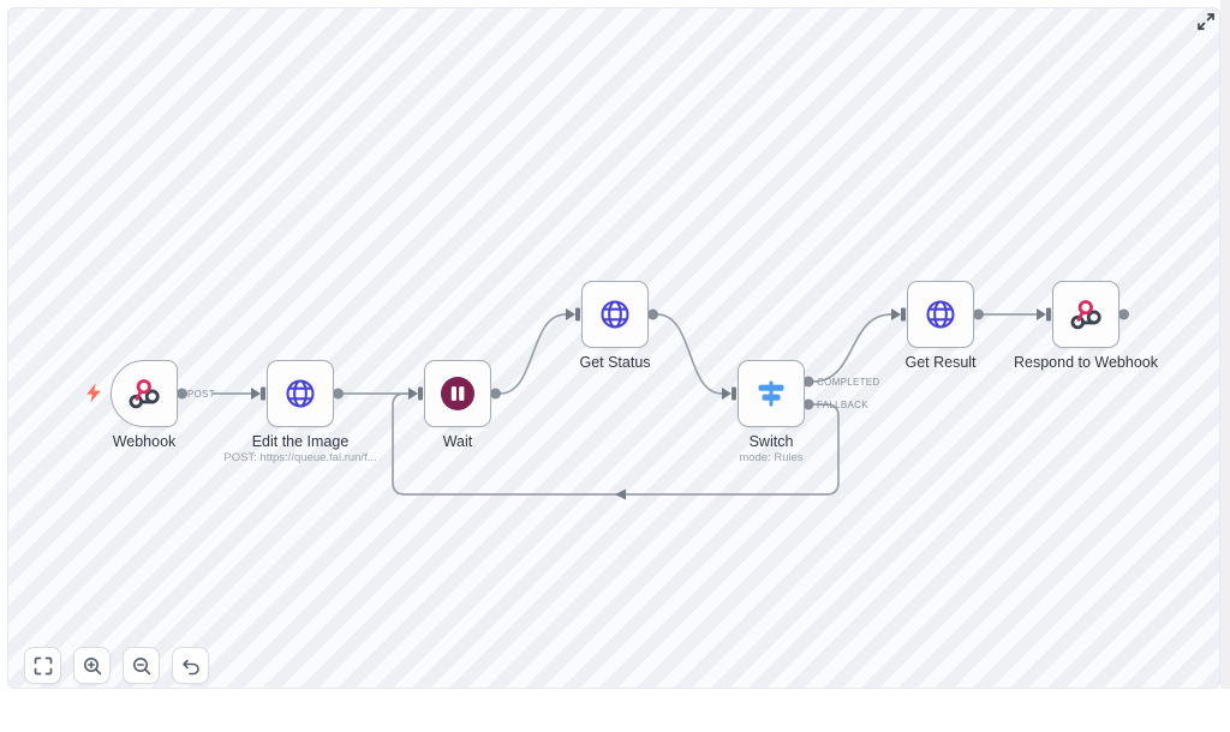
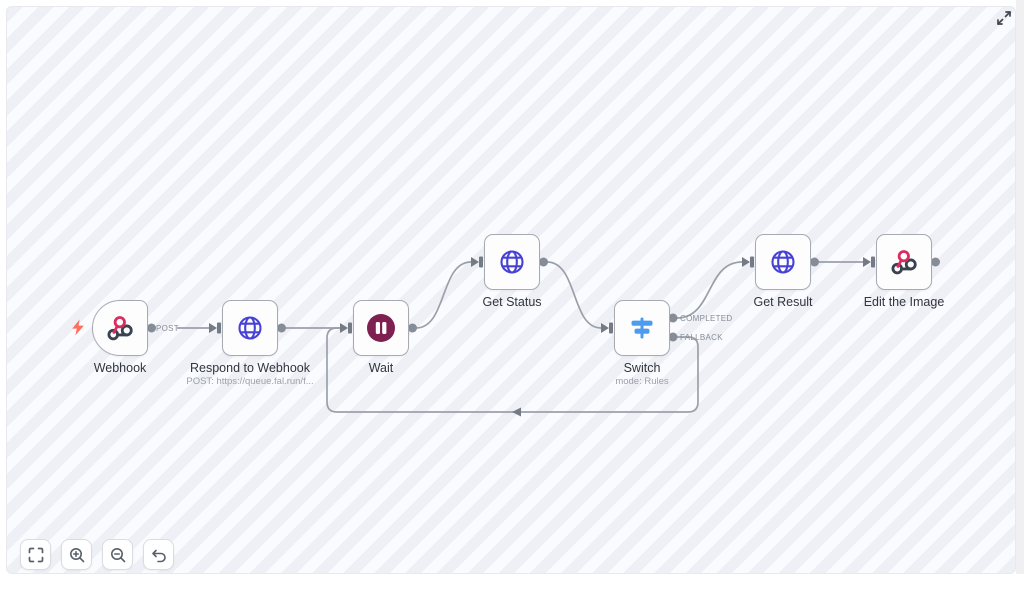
  POST
  COMPLETED
  FALLBACK
  Webhook
- Edit the Image
+ Respond to Webhook
  POST: https://queue.fal.run/f...
  Wait
  Get Status
  Switch
  mode: Rules
  Get Result
- Respond to Webhook
+ Edit the Image
